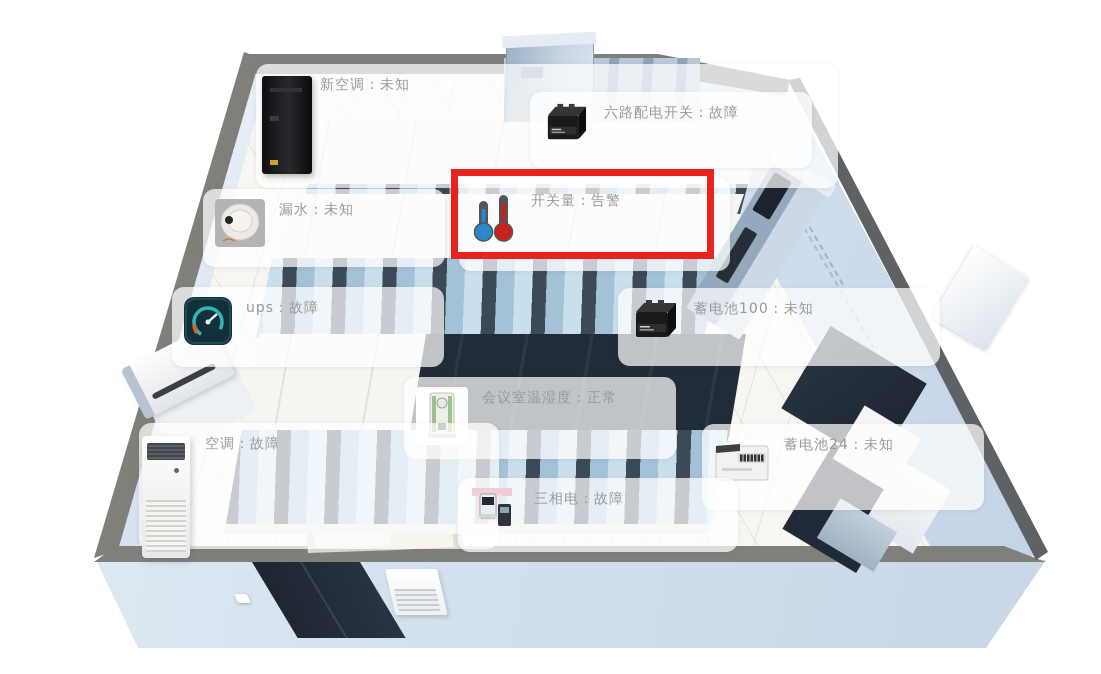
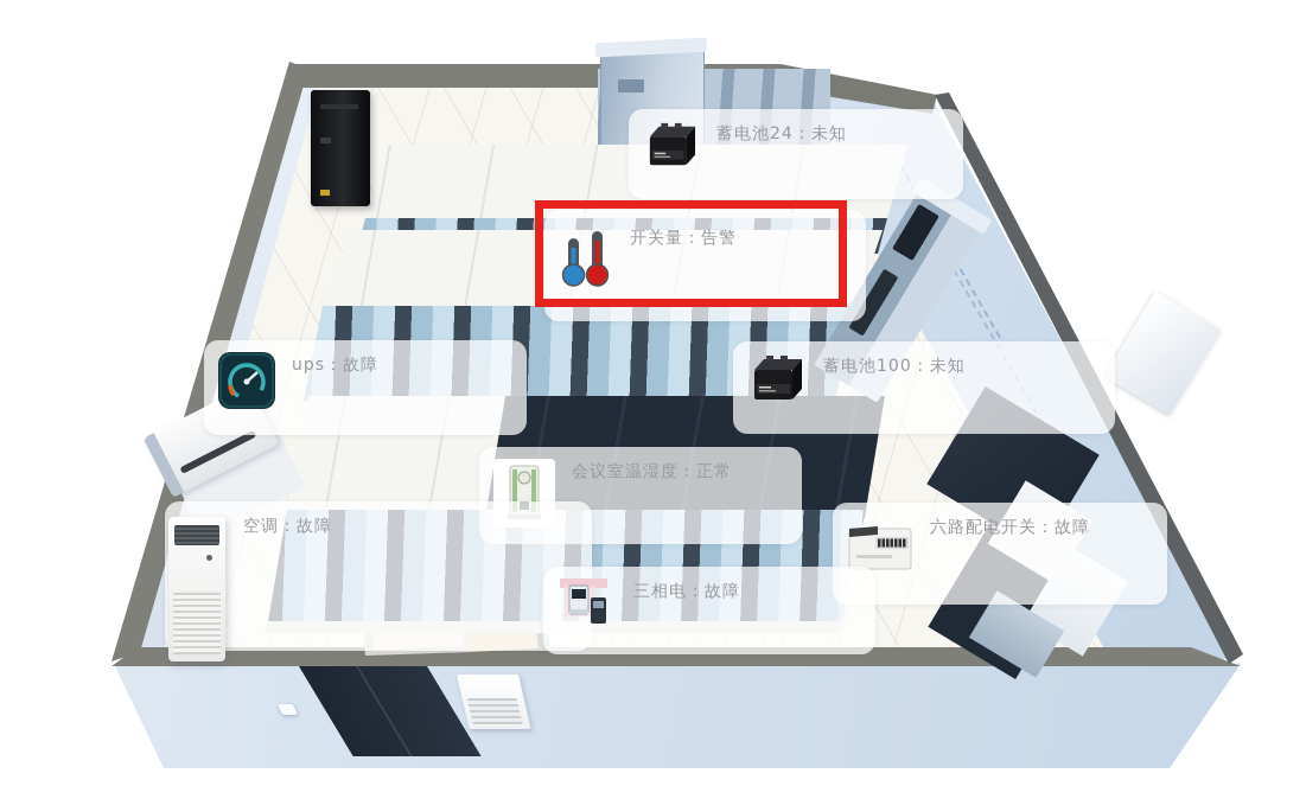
- 新空调：未知
- 六路配电开关：故障
+ 蓄电池24：未知
  开关量：告警
- 漏水：未知
  ups：故障
  蓄电池100：未知
  会议室温湿度：正常
  空调：故障
- 蓄电池24：未知
+ 六路配电开关：故障
  三相电：故障
